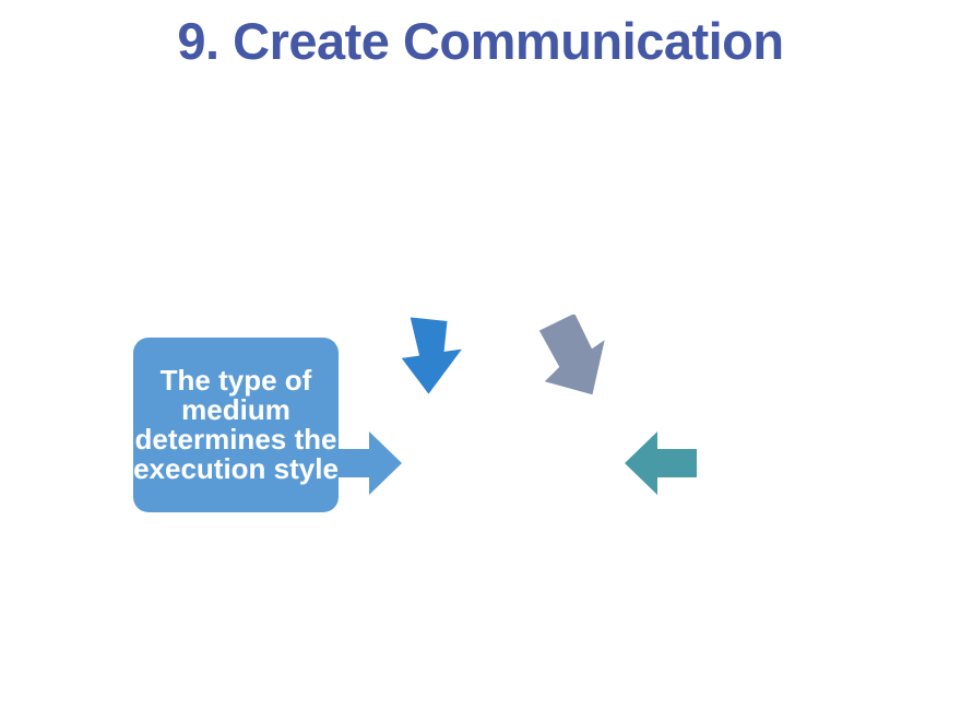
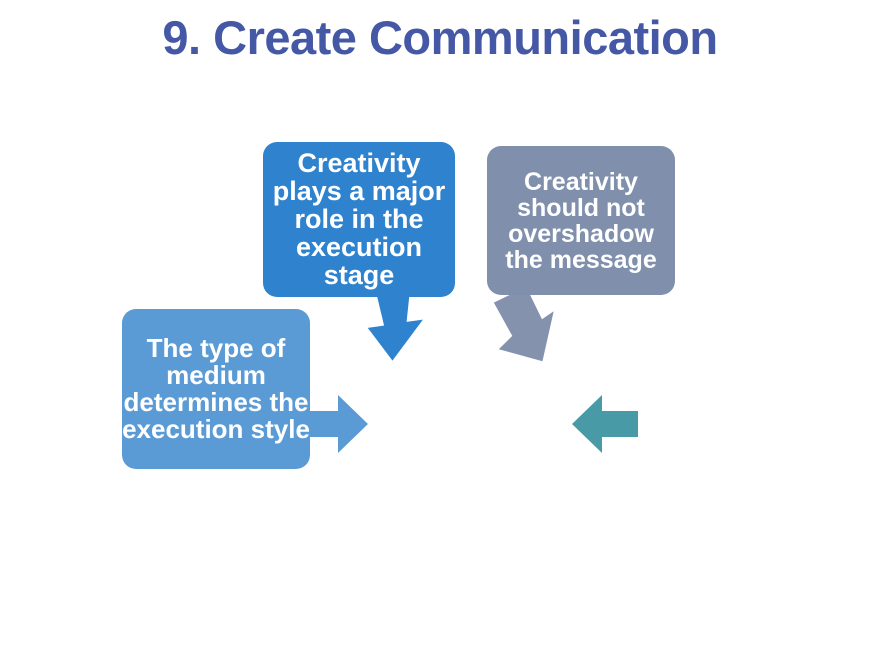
  9. Create Communication
+ Creativity plays a major role in the execution stage
+ Creativity should not overshadow the message
  The type of medium determines the execution style
